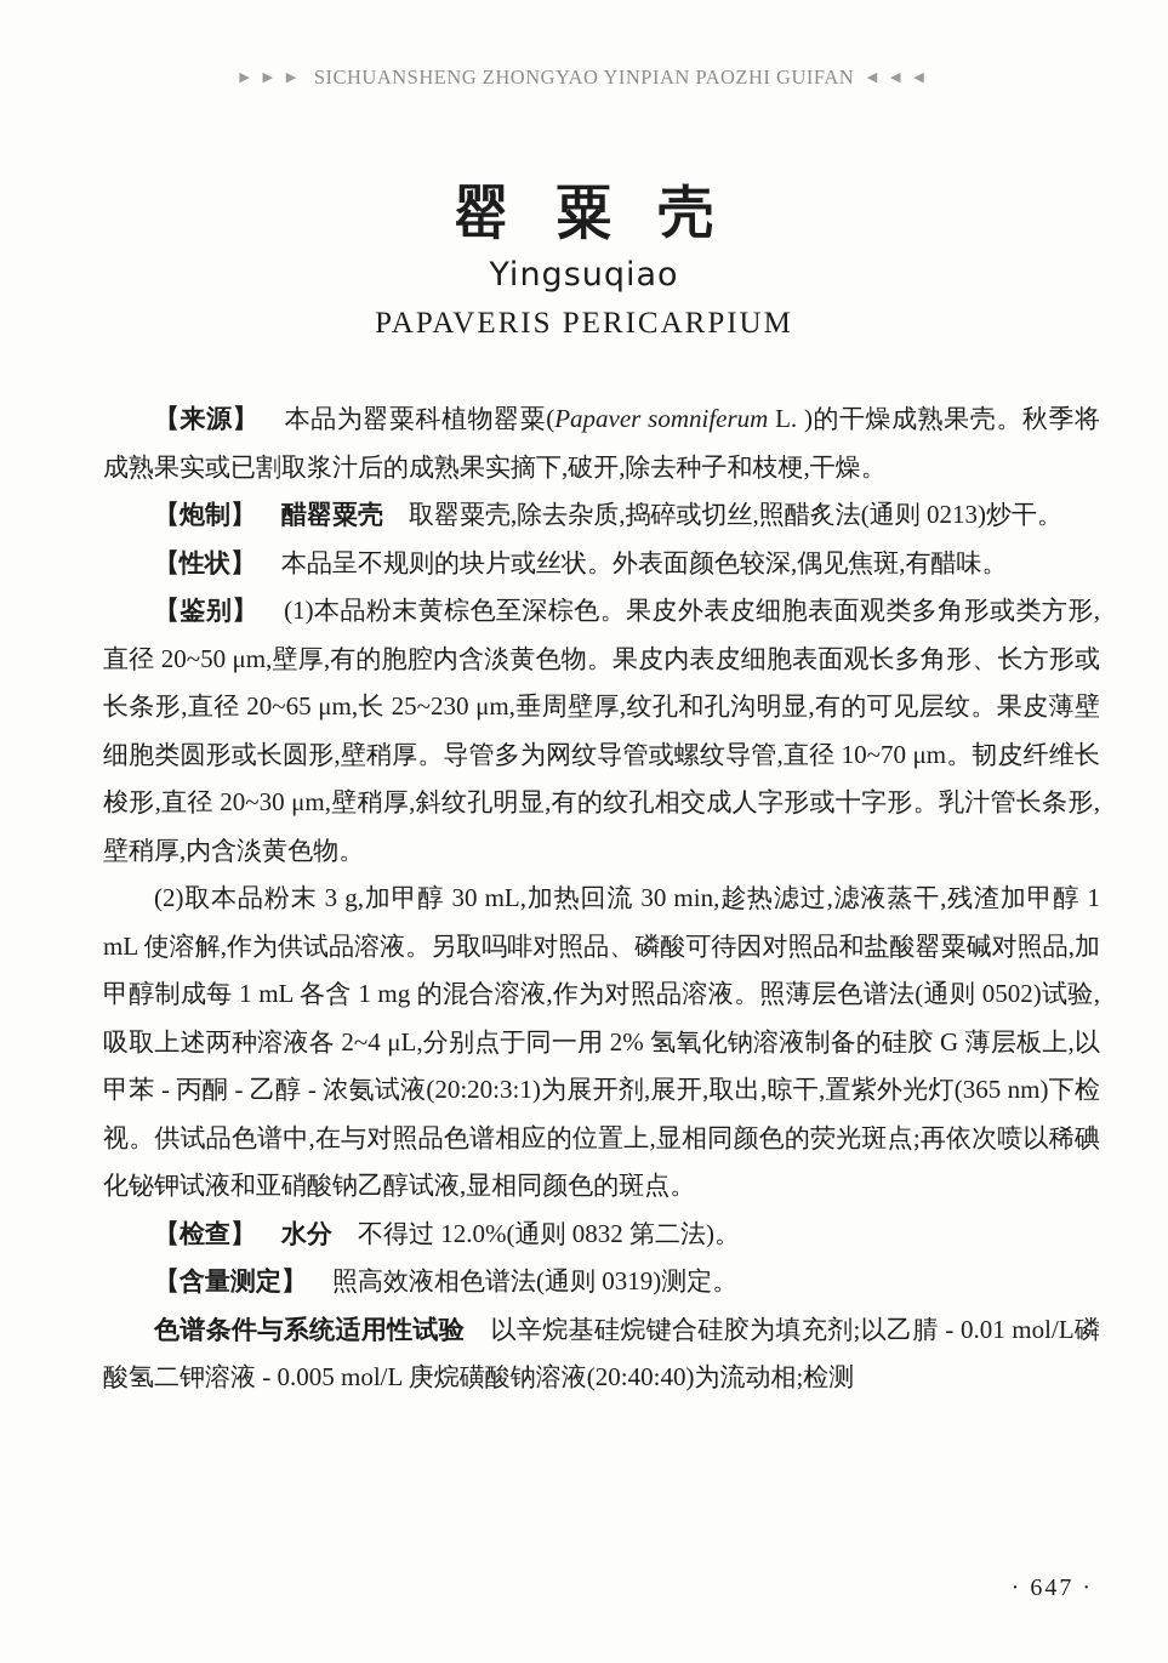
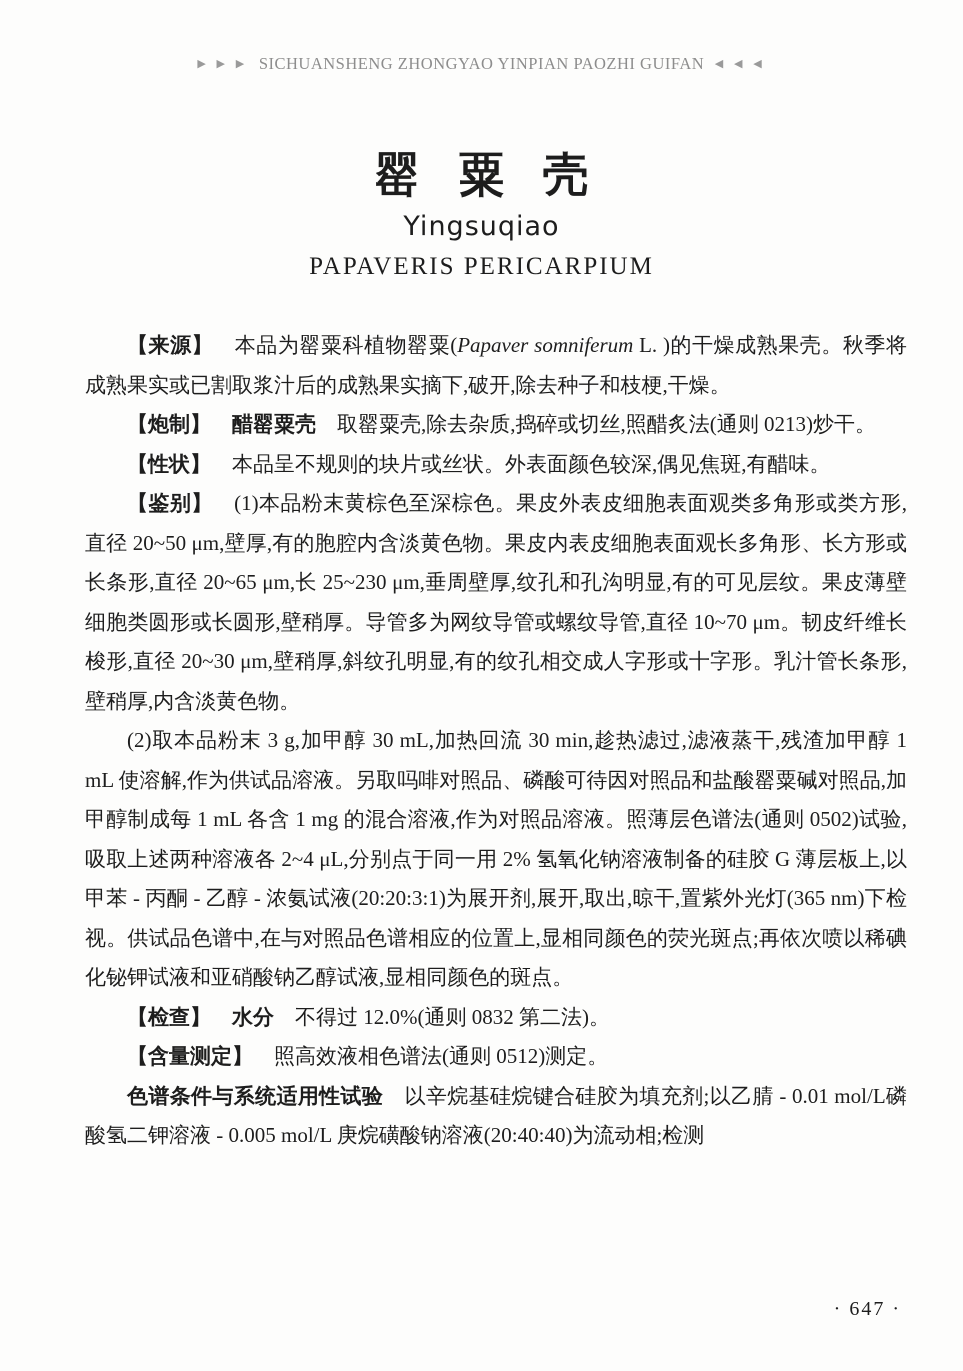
  ▶ ▶ ▶ SICHUANSHENG ZHONGYAO YINPIAN PAOZHI GUIFAN ◀ ◀ ◀
  罂粟壳
  Yingsuqiao
  PAPAVERIS PERICARPIUM
  【来源】 本品为罂粟科植物罂粟(Papaver somniferum L. )的干燥成熟果壳。秋季将成熟果实或已割取浆汁后的成熟果实摘下,破开,除去种子和枝梗,干燥。
  【炮制】 醋罂粟壳 取罂粟壳,除去杂质,捣碎或切丝,照醋炙法(通则 0213)炒干。
  【性状】 本品呈不规则的块片或丝状。外表面颜色较深,偶见焦斑,有醋味。
  【鉴别】 (1)本品粉末黄棕色至深棕色。果皮外表皮细胞表面观类多角形或类方形,直径 20~50 μm,壁厚,有的胞腔内含淡黄色物。果皮内表皮细胞表面观长多角形、长方形或长条形,直径 20~65 μm,长 25~230 μm,垂周壁厚,纹孔和孔沟明显,有的可见层纹。果皮薄壁细胞类圆形或长圆形,壁稍厚。导管多为网纹导管或螺纹导管,直径 10~70 μm。韧皮纤维长梭形,直径 20~30 μm,壁稍厚,斜纹孔明显,有的纹孔相交成人字形或十字形。乳汁管长条形,壁稍厚,内含淡黄色物。
  (2)取本品粉末 3 g,加甲醇 30 mL,加热回流 30 min,趁热滤过,滤液蒸干,残渣加甲醇 1 mL 使溶解,作为供试品溶液。另取吗啡对照品、磷酸可待因对照品和盐酸罂粟碱对照品,加甲醇制成每 1 mL 各含 1 mg 的混合溶液,作为对照品溶液。照薄层色谱法(通则 0502)试验,吸取上述两种溶液各 2~4 μL,分别点于同一用 2% 氢氧化钠溶液制备的硅胶 G 薄层板上,以甲苯 - 丙酮 - 乙醇 - 浓氨试液(20:20:3:1)为展开剂,展开,取出,晾干,置紫外光灯(365 nm)下检视。供试品色谱中,在与对照品色谱相应的位置上,显相同颜色的荧光斑点;再依次喷以稀碘化铋钾试液和亚硝酸钠乙醇试液,显相同颜色的斑点。
  【检查】 水分 不得过 12.0%(通则 0832 第二法)。
- 【含量测定】 照高效液相色谱法(通则 0319)测定。
+ 【含量测定】 照高效液相色谱法(通则 0512)测定。
  色谱条件与系统适用性试验 以辛烷基硅烷键合硅胶为填充剂;以乙腈 - 0.01 mol/L磷酸氢二钾溶液 - 0.005 mol/L 庚烷磺酸钠溶液(20:40:40)为流动相;检测
  · 647 ·
